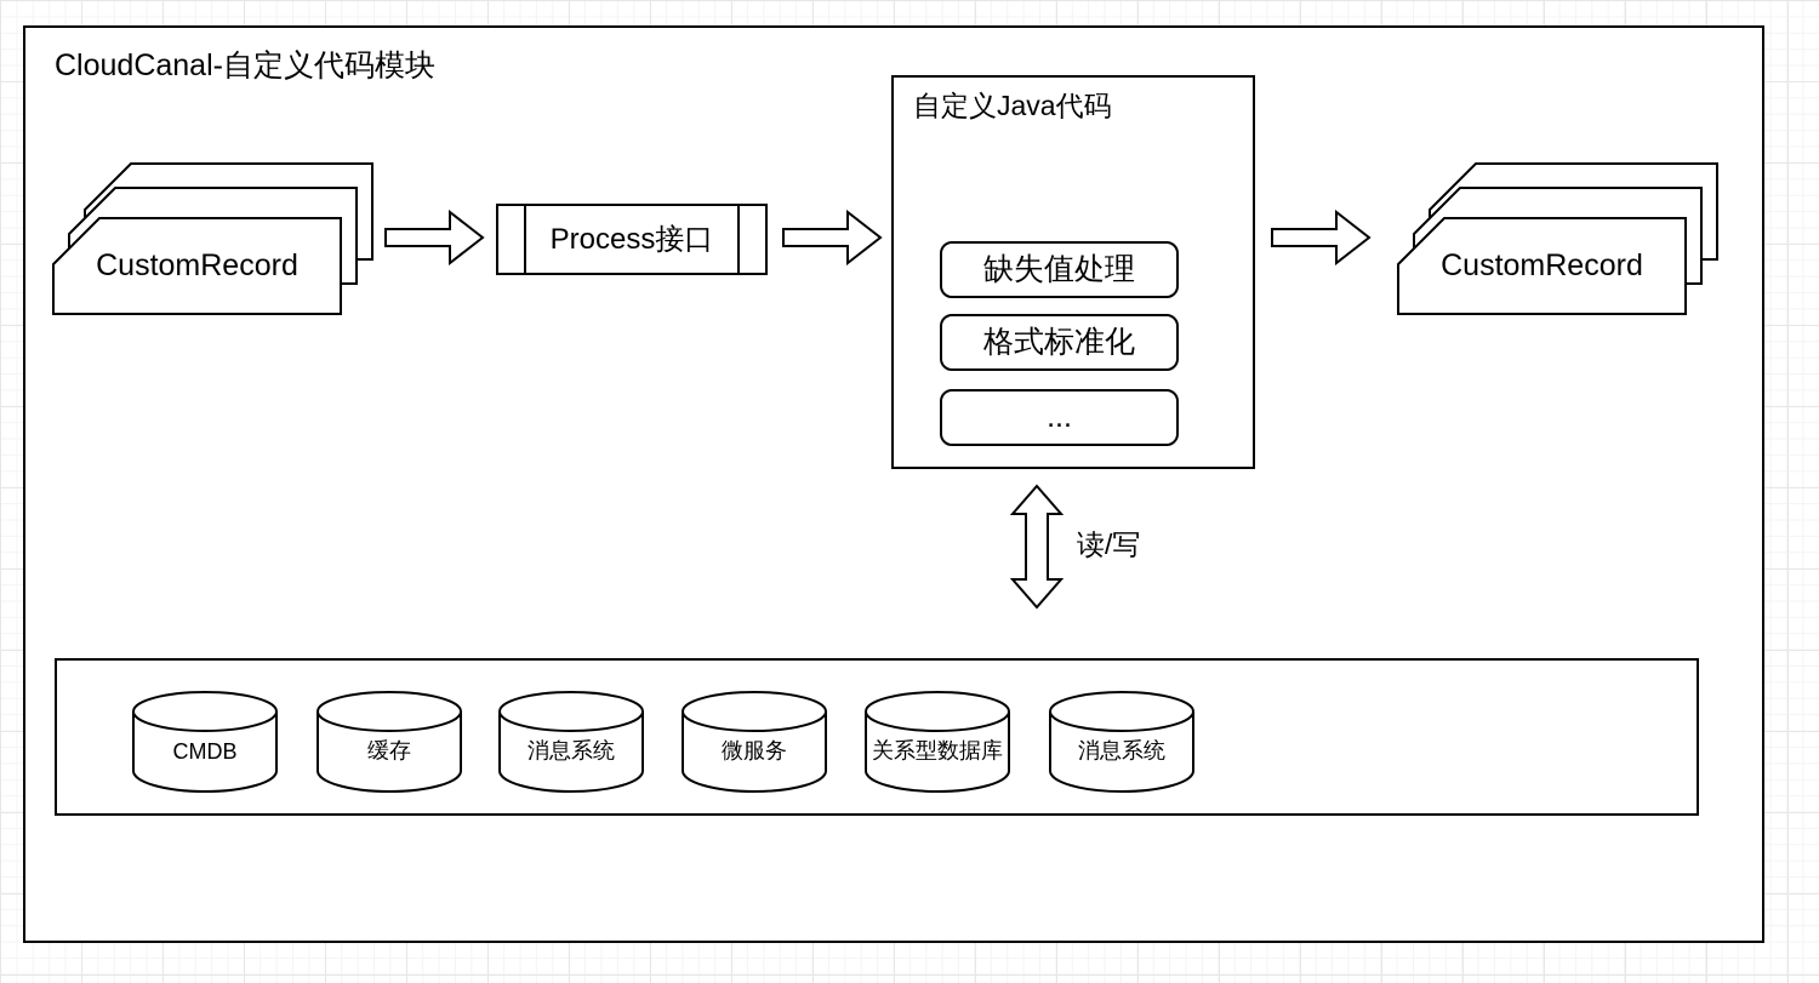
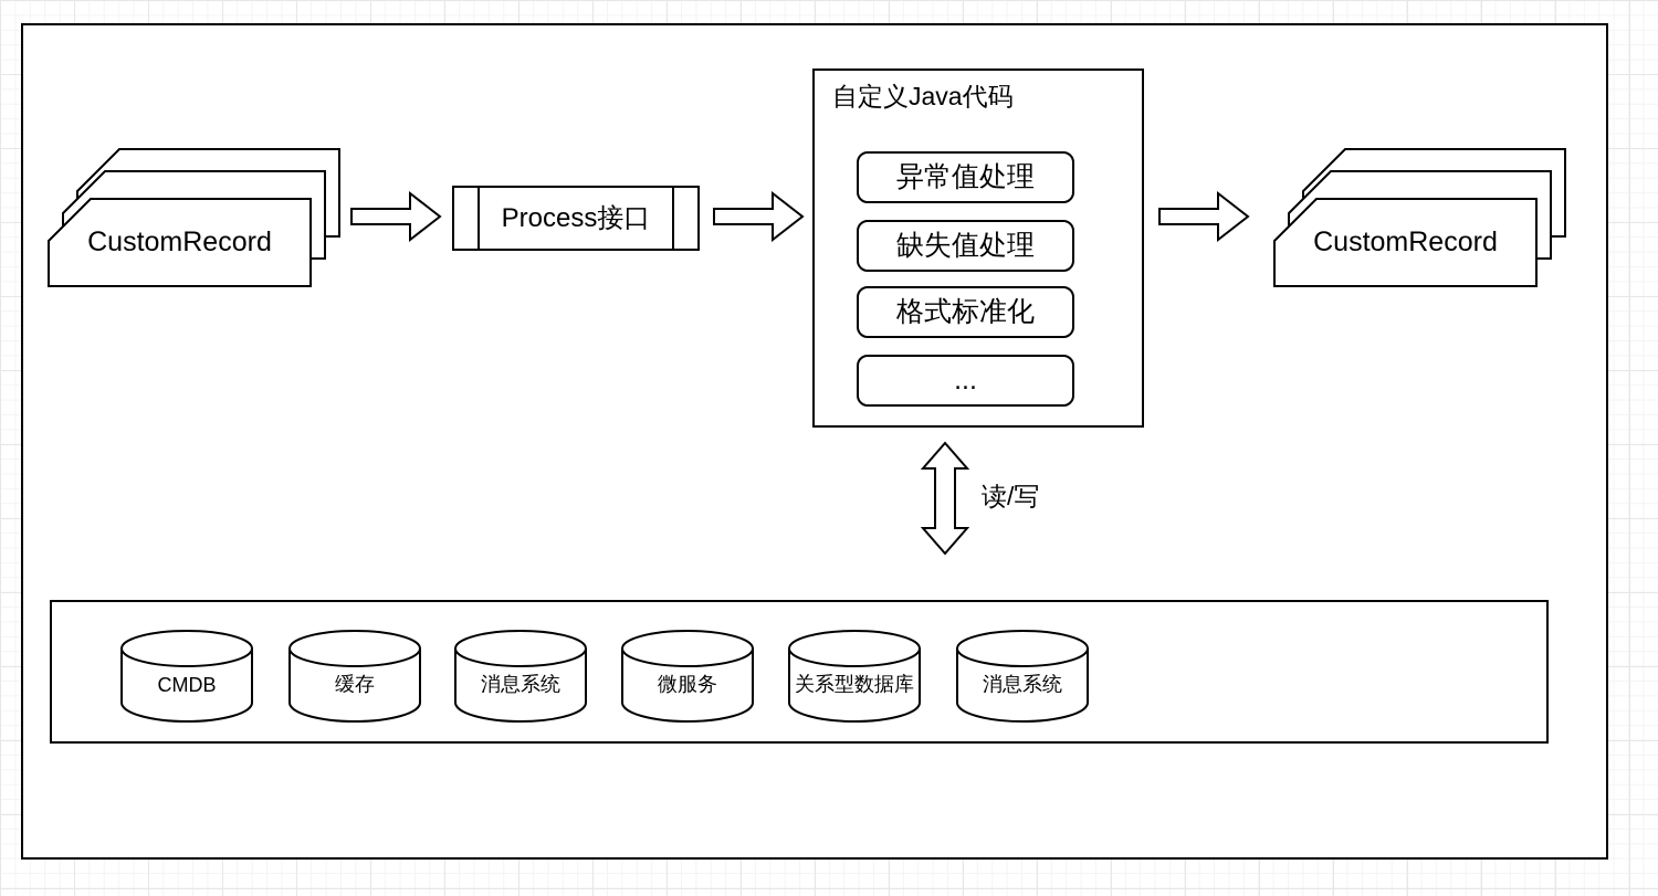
- CloudCanal-自定义代码模块
  CustomRecord
  Process接口
  自定义Java代码
+ 异常值处理
  缺失值处理
  格式标准化
  ...
  CustomRecord
  读/写
  CMDB
  缓存
  消息系统
  微服务
  关系型数据库
  消息系统
